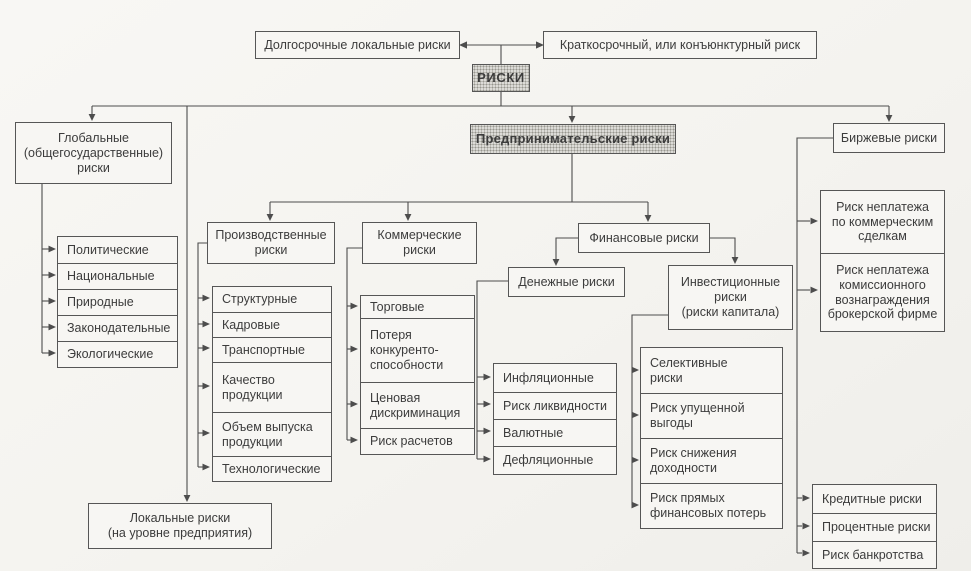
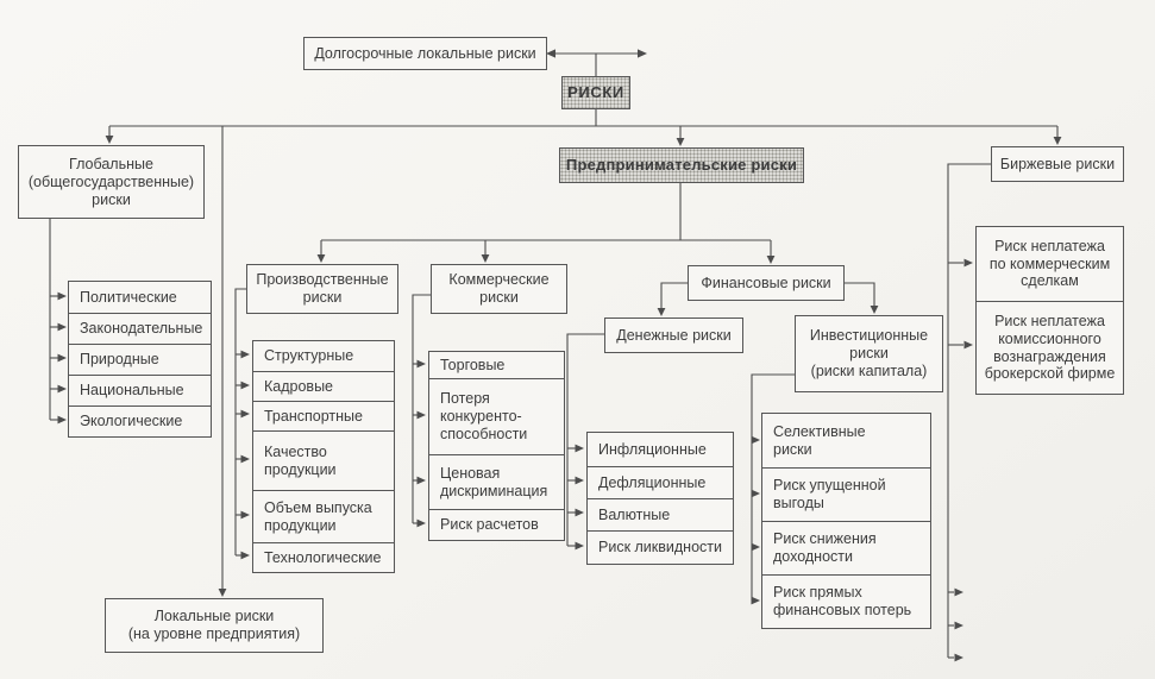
  Долгосрочные локальные риски
- Краткосрочный, или конъюнктурный риск
  РИСКИ
  Глобальные
  (общегосударственные)
  риски
  Предпринимательские риски
  Биржевые риски
  Политические
- Национальные
+ Законодательные
  Природные
- Законодательные
+ Национальные
  Экологические
  Производственные
  риски
  Коммерческие
  риски
  Финансовые риски
  Денежные риски
  Инвестиционные
  риски
  (риски капитала)
  Структурные
  Кадровые
  Транспортные
  Качество
  продукции
  Объем выпуска
  продукции
  Технологические
  Торговые
  Потеря
  конкуренто-
  способности
  Ценовая
  дискриминация
  Риск расчетов
  Инфляционные
- Риск ликвидности
+ Дефляционные
  Валютные
- Дефляционные
+ Риск ликвидности
  Селективные
  риски
  Риск упущенной
  выгоды
  Риск снижения
  доходности
  Риск прямых
  финансовых потерь
  Риск неплатежа
  по коммерческим
  сделкам
  Риск неплатежа
  комиссионного
  вознаграждения
  брокерской фирме
- Кредитные риски
- Процентные риски
- Риск банкротства
  Локальные риски
  (на уровне предприятия)
